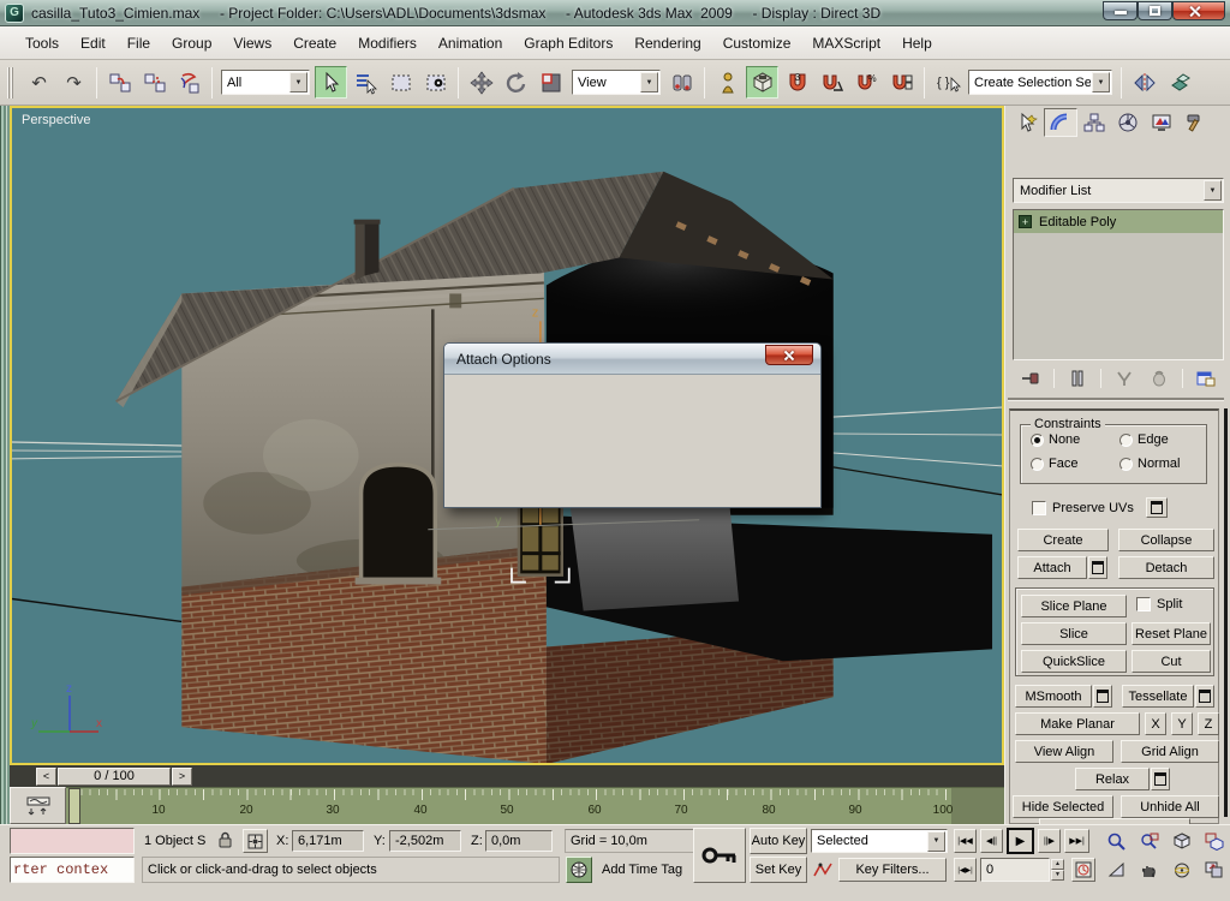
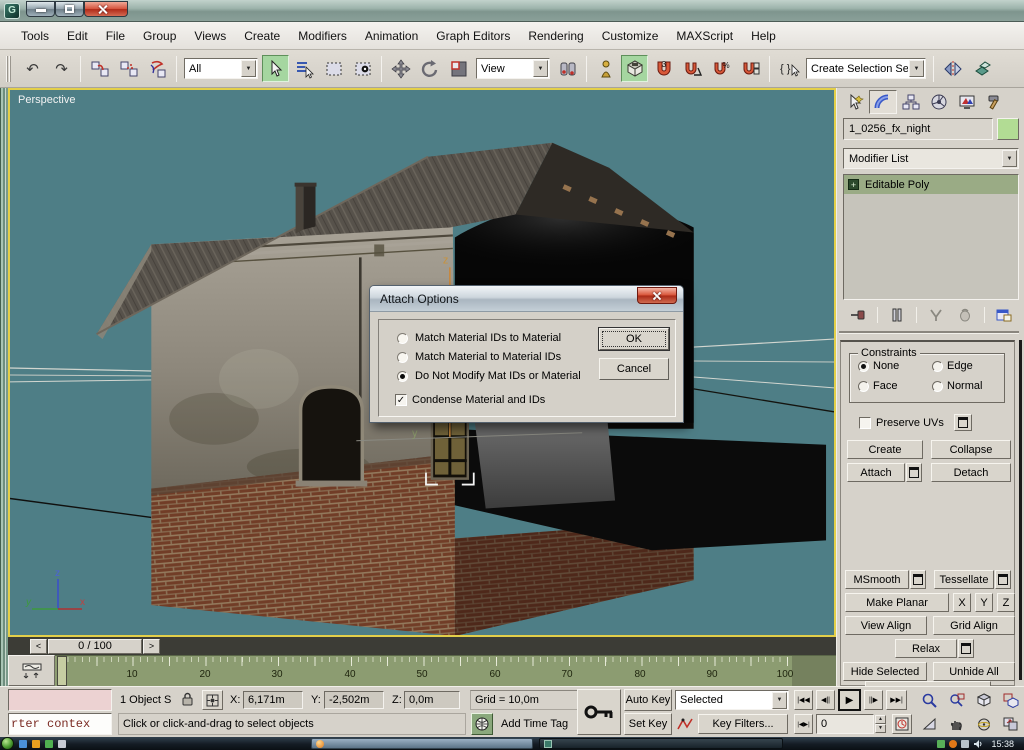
  G
- casilla_Tuto3_Cimien.max - Project Folder: C:\Users\ADL\Documents\3dsmax - Autodesk 3ds Max 2009 - Display : Direct 3D
  Tools
  Edit
  File
  Group
  Views
  Create
  Modifiers
  Animation
  Graph Editors
  Rendering
  Customize
  MAXScript
  Help
  ↶
  ↷
  All
  View
  3
  %
  { }
  Create Selection Se
  Perspective
  z
  y
  z
  y
  x
+ 1_0256_fx_night
  Modifier List
  +
  Editable Poly
  Constraints
  None
  Edge
  Face
  Normal
  Preserve UVs
  Create
  Collapse
  Attach
  Detach
- Slice Plane
- Split
- Slice
- Reset Plane
- QuickSlice
- Cut
  MSmooth
  Tessellate
  Make Planar
  X
  Y
  Z
  View Align
  Grid Align
  Relax
  Hide Selected
  Unhide All
  <
  0 / 100
  >
  10
  20
  30
  40
  50
  60
  70
  80
  90
  100
  rter contex
  1 Object S
  X:
  6,171m
  Y:
  -2,502m
  Z:
  0,0m
  Grid = 10,0m
  Click or click-and-drag to select objects
  Add Time Tag
  Auto Key
  Set Key
  Selected
  Key Filters...
  ▶
  0
+ 15:38
  Attach Options
+ Match Material IDs to Material
+ Match Material to Material IDs
+ Do Not Modify Mat IDs or Material
+ ✓
+ Condense Material and IDs
+ OK
+ Cancel
